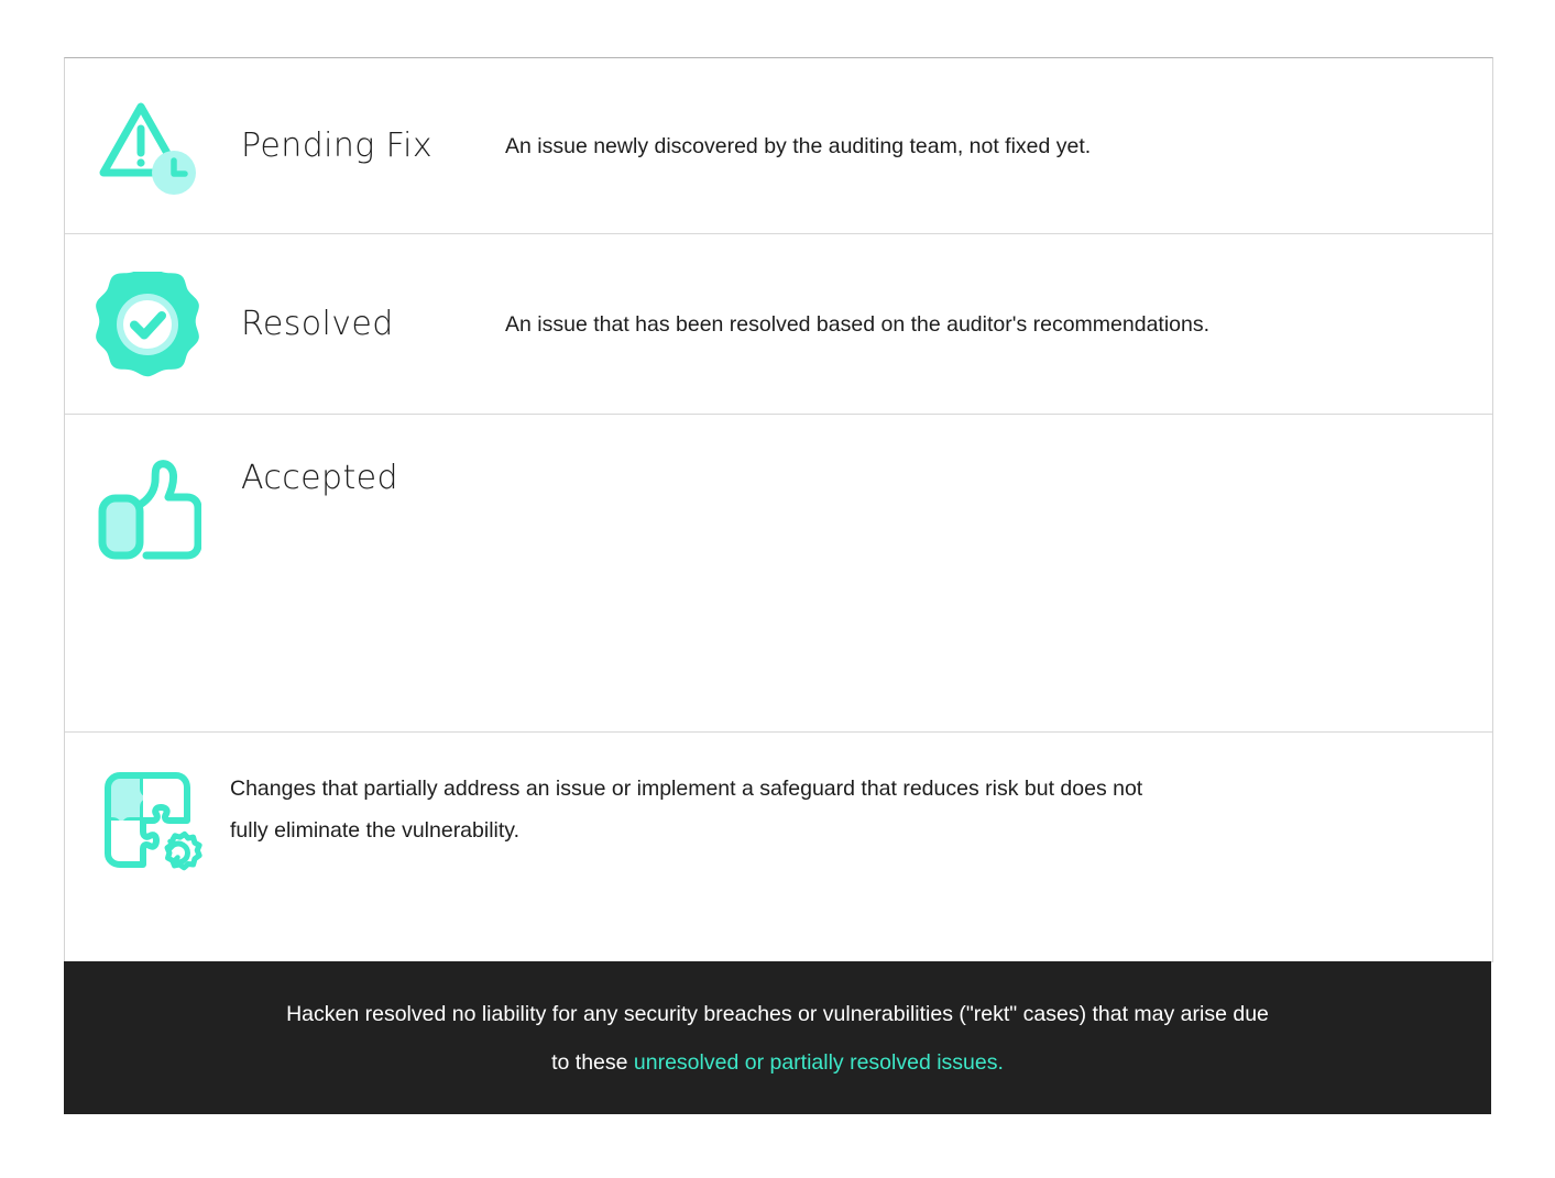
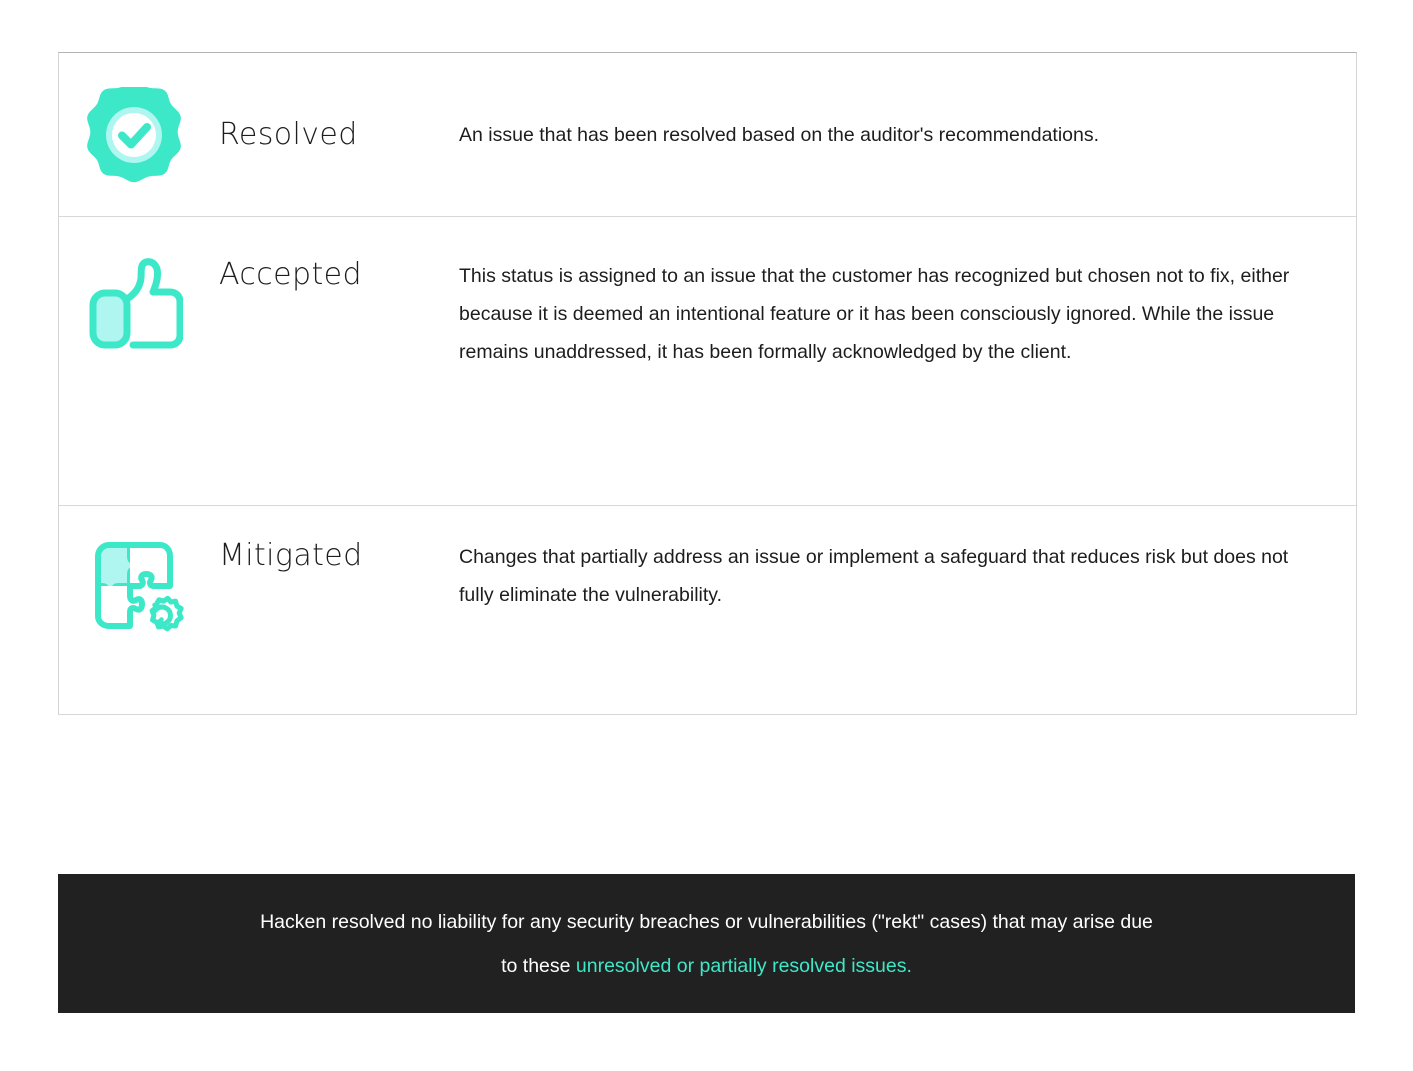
- Pending Fix
- An issue newly discovered by the auditing team, not fixed yet.
  Resolved
  An issue that has been resolved based on the auditor's recommendations.
  Accepted
+ This status is assigned to an issue that the customer has recognized but chosen not to fix, either because it is deemed an intentional feature or it has been consciously ignored. While the issue remains unaddressed, it has been formally acknowledged by the client.
+ Mitigated
  Changes that partially address an issue or implement a safeguard that reduces risk but does not fully eliminate the vulnerability.
  Hacken resolved no liability for any security breaches or vulnerabilities ("rekt" cases) that may arise due to these unresolved or partially resolved issues.
